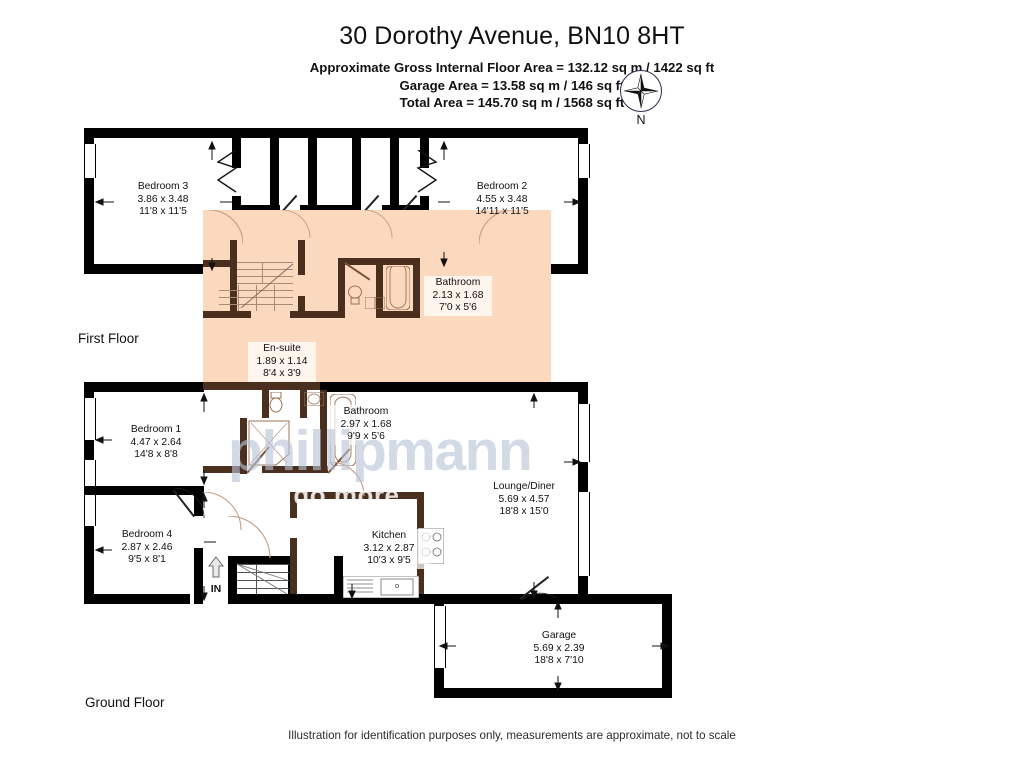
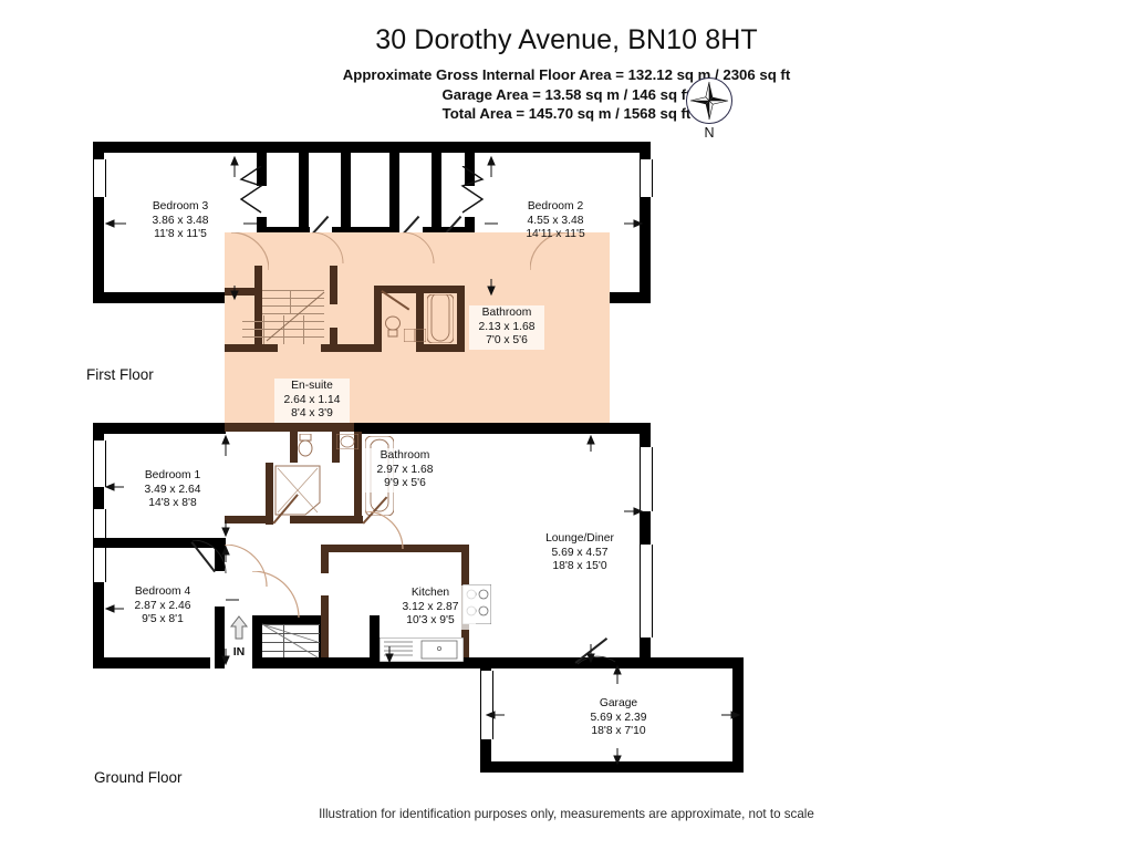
  30 Dorothy Avenue, BN10 8HT
- Approximate Gross Internal Floor Area = 132.12 sq m / 1422 sq ft
+ Approximate Gross Internal Floor Area = 132.12 sq m / 2306 sq ft
  Garage Area = 13.58 sq m / 146 sq f
  Total Area = 145.70 sq m / 1568 sq ft
  N
  Bedroom 3
  3.86 x 3.48
  11'8 x 11'5
  Bedroom 2
  4.55 x 3.48
  14'11 x 11'5
  Bathroom
  2.13 x 1.68
  7'0 x 5'6
  En-suite
- 1.89 x 1.14
+ 2.64 x 1.14
  8'4 x 3'9
  Bedroom 1
- 4.47 x 2.64
+ 3.49 x 2.64
  14'8 x 8'8
  Bedroom 4
  2.87 x 2.46
  9'5 x 8'1
  Bathroom
  2.97 x 1.68
  9'9 x 5'6
  Lounge/Diner
  5.69 x 4.57
  18'8 x 15'0
  Kitchen
  3.12 x 2.87
  10'3 x 9'5
  Garage
  5.69 x 2.39
  18'8 x 7'10
  IN
- phillipmann
- we do more
  First Floor
  Ground Floor
  Illustration for identification purposes only, measurements are approximate, not to scale
